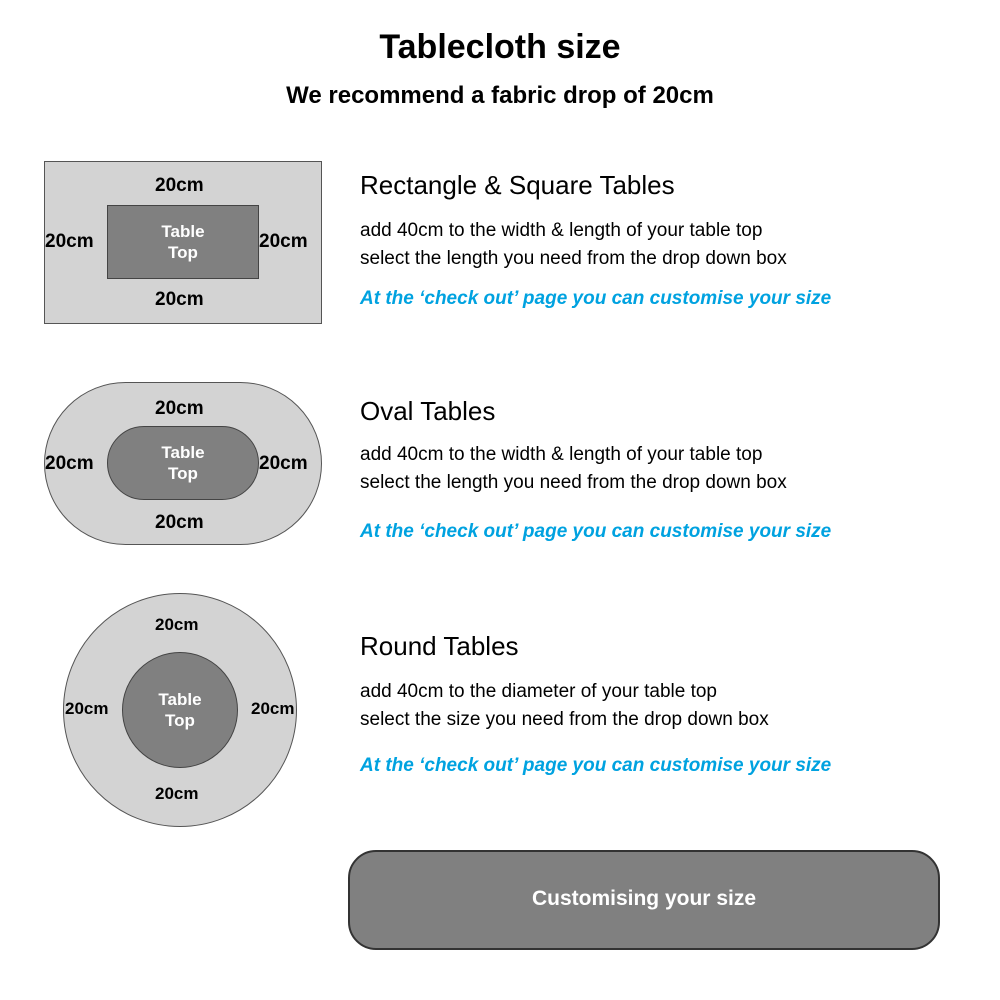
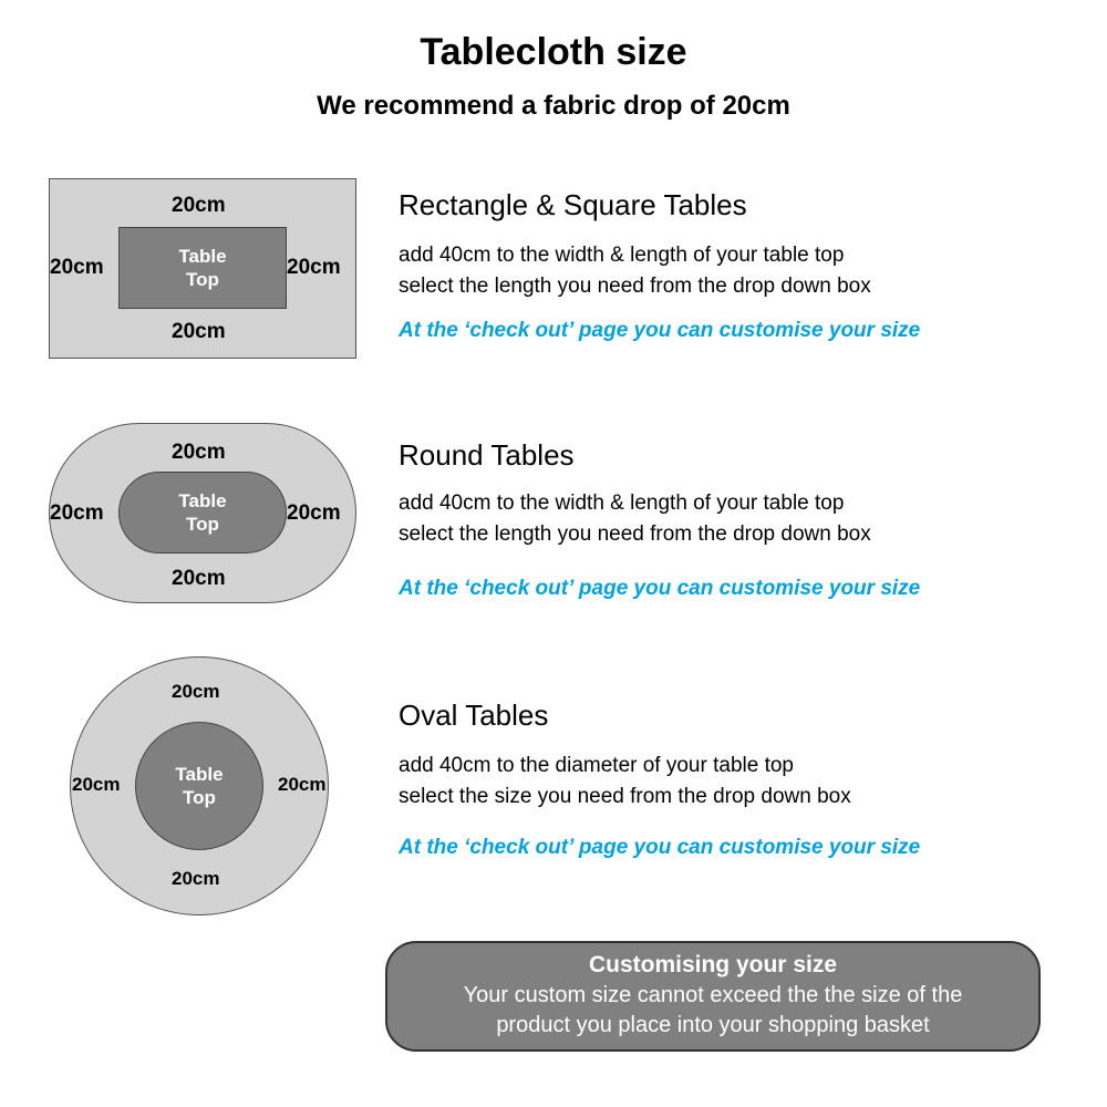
  Tablecloth size
  We recommend a fabric drop of 20cm
  Table
  Top
  20cm
  20cm
  20cm
  20cm
  Rectangle & Square Tables
  add 40cm to the width & length of your table top
  select the length you need from the drop down box
  At the ‘check out’ page you can customise your size
  Table
  Top
  20cm
  20cm
  20cm
  20cm
- Oval Tables
+ Round Tables
  add 40cm to the width & length of your table top
  select the length you need from the drop down box
  At the ‘check out’ page you can customise your size
  Table
  Top
  20cm
  20cm
  20cm
  20cm
- Round Tables
+ Oval Tables
  add 40cm to the diameter of your table top
  select the size you need from the drop down box
  At the ‘check out’ page you can customise your size
  Customising your size
+ Your custom size cannot exceed the the size of the
+ product you place into your shopping basket
